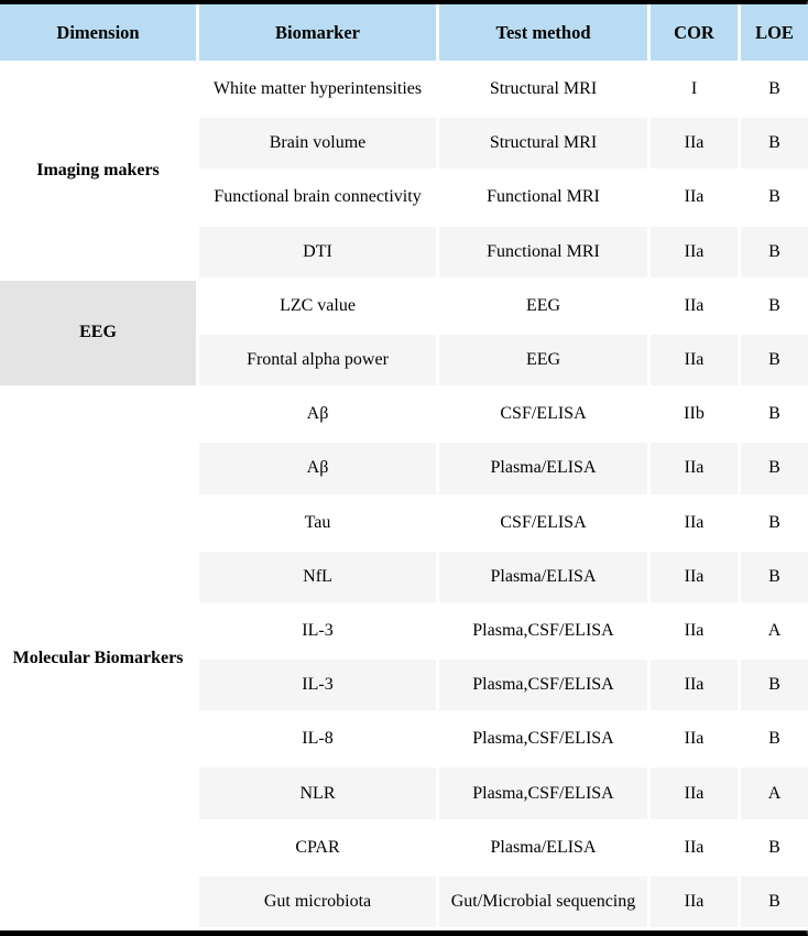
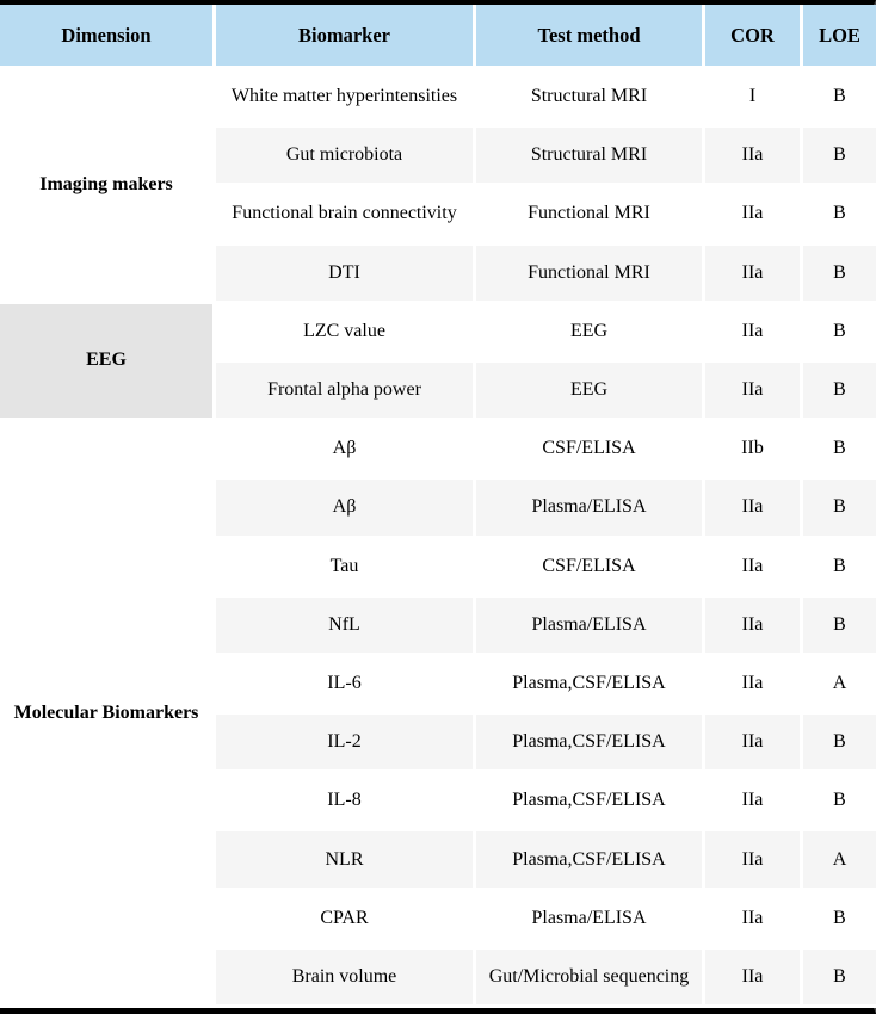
  Dimension	Biomarker	Test method	COR	LOE
  Imaging makers	White matter hyperintensities	Structural MRI	I	B
- Brain volume	Structural MRI	IIa	B
+ Gut microbiota	Structural MRI	IIa	B
  Functional brain connectivity	Functional MRI	IIa	B
  DTI	Functional MRI	IIa	B
  EEG	LZC value	EEG	IIa	B
  Frontal alpha power	EEG	IIa	B
  Molecular Biomarkers	Aβ	CSF/ELISA	IIb	B
  Aβ	Plasma/ELISA	IIa	B
  Tau	CSF/ELISA	IIa	B
  NfL	Plasma/ELISA	IIa	B
- IL-3	Plasma,CSF/ELISA	IIa	A
+ IL-6	Plasma,CSF/ELISA	IIa	A
- IL-3	Plasma,CSF/ELISA	IIa	B
+ IL-2	Plasma,CSF/ELISA	IIa	B
  IL-8	Plasma,CSF/ELISA	IIa	B
  NLR	Plasma,CSF/ELISA	IIa	A
  CPAR	Plasma/ELISA	IIa	B
- Gut microbiota	Gut/Microbial sequencing	IIa	B
+ Brain volume	Gut/Microbial sequencing	IIa	B
